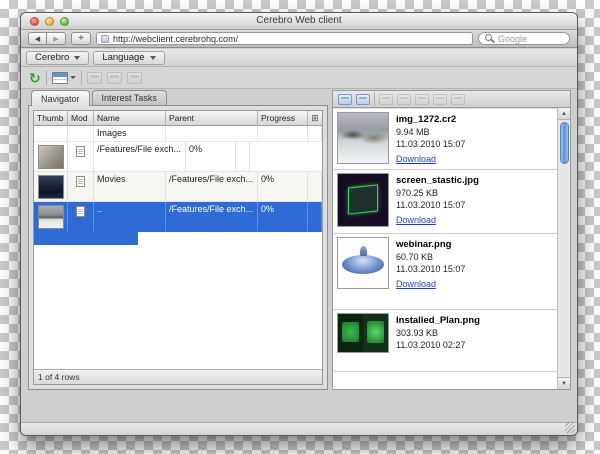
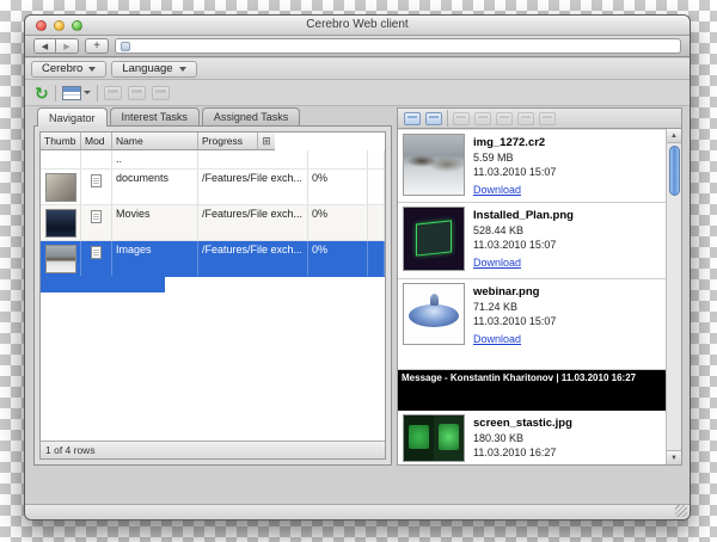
  Cerebro Web client
  +
- http://webclient.cerebrohq.com/
- Google
  Cerebro
  Language
  ↻
  Navigator
  Interest Tasks
+ Assigned Tasks
  Thumb
  Mod
  Name
- Parent
  Progress
  ⊞
- Images
+ ..
+ documents
  /Features/File exch...
  0%
  Movies
  /Features/File exch...
  0%
- ..
+ Images
  /Features/File exch...
  0%
  1 of 4 rows
  img_1272.cr2
- 9.94 MB
+ 5.59 MB
  11.03.2010 15:07
  Download
- screen_stastic.jpg
+ Installed_Plan.png
- 970.25 KB
+ 528.44 KB
  11.03.2010 15:07
  Download
  webinar.png
- 60.70 KB
+ 71.24 KB
  11.03.2010 15:07
  Download
+ Message - Konstantin Kharitonov | 11.03.2010 16:27
- Installed_Plan.png
+ screen_stastic.jpg
- 303.93 KB
+ 180.30 KB
- 11.03.2010 02:27
+ 11.03.2010 16:27
